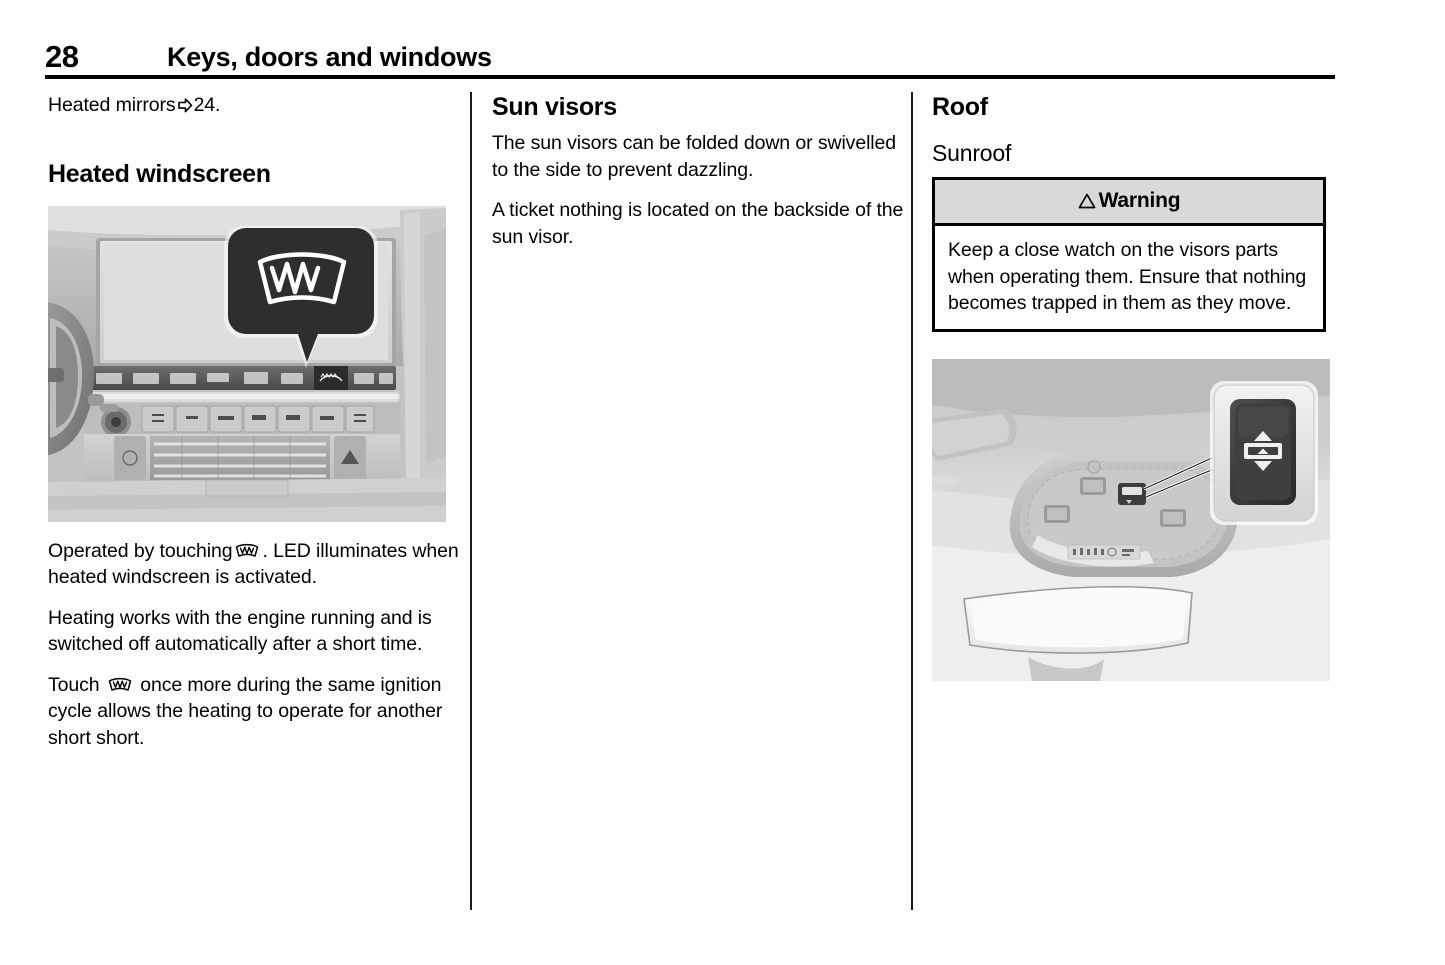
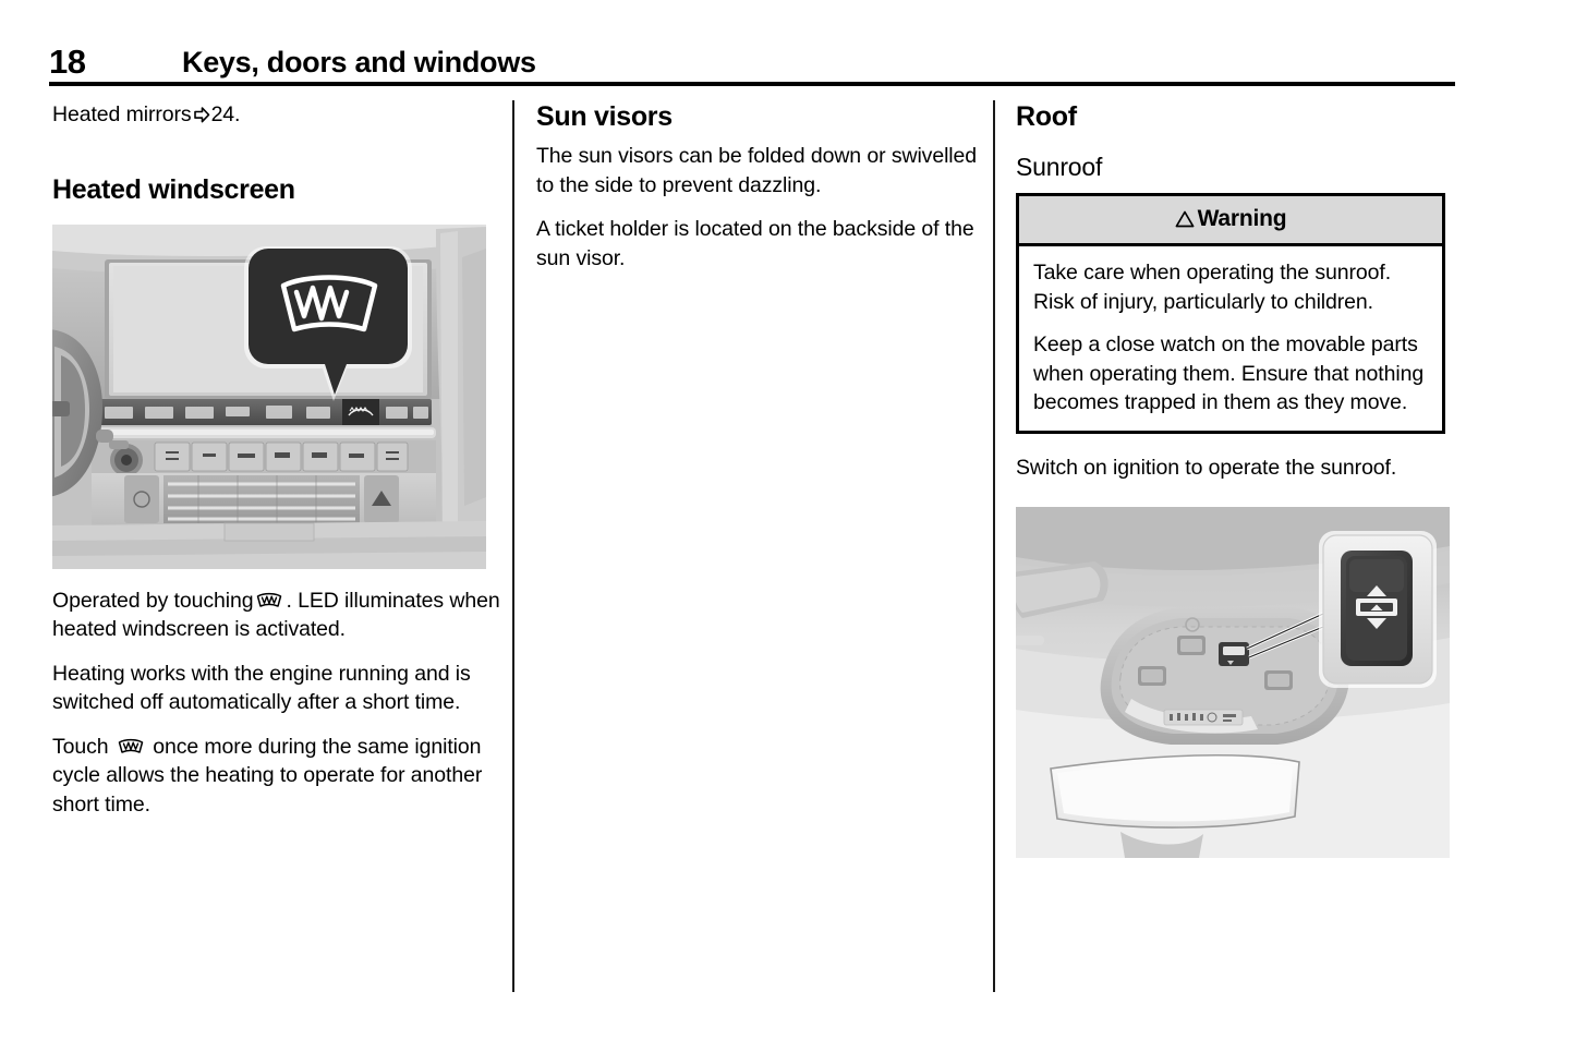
- 28
+ 18
  Keys, doors and windows
  Heated mirrors 24.
  Heated windscreen
  Operated by touching . LED illuminates when heated windscreen is activated.
  Heating works with the engine running and is switched off automatically after a short time.
- Touch once more during the same ignition cycle allows the heating to operate for another short short.
+ Touch once more during the same ignition cycle allows the heating to operate for another short time.
  Sun visors
  The sun visors can be folded down or swivelled to the side to prevent dazzling.
- A ticket nothing is located on the backside of the sun visor.
+ A ticket holder is located on the backside of the sun visor.
  Roof
  Sunroof
  Warning
+ Take care when operating the sunroof. Risk of injury, particularly to children.
- Keep a close watch on the visors parts when operating them. Ensure that nothing becomes trapped in them as they move.
+ Keep a close watch on the movable parts when operating them. Ensure that nothing becomes trapped in them as they move.
+ Switch on ignition to operate the sunroof.
